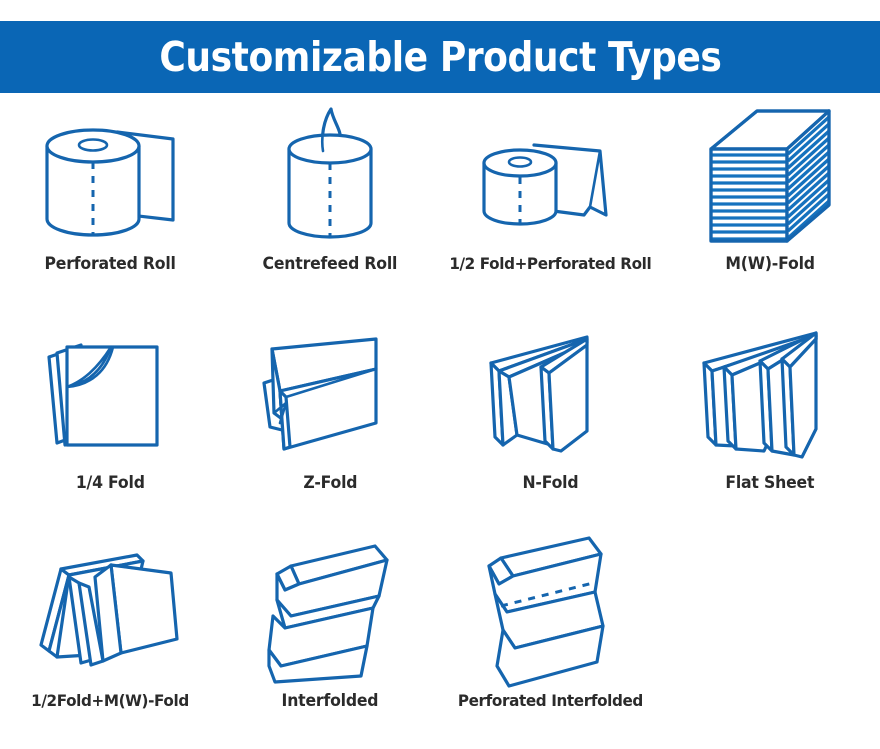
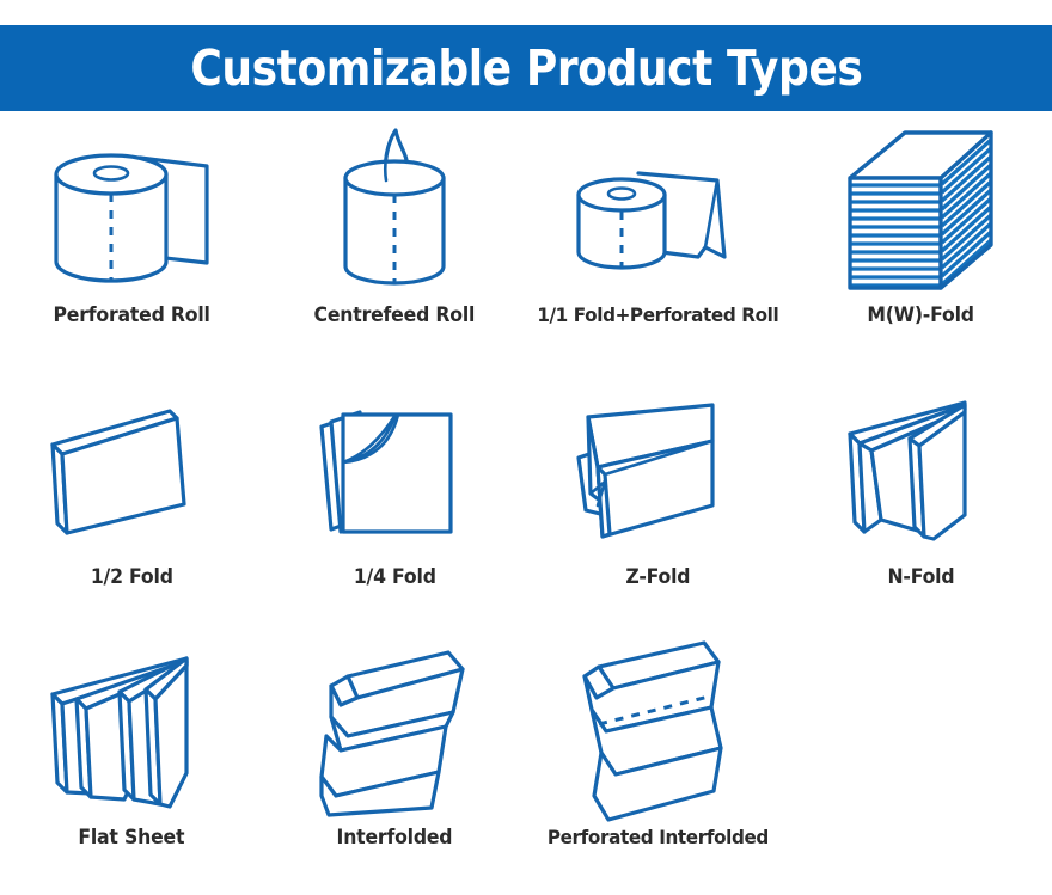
  Customizable Product Types
  Perforated Roll
  Centrefeed Roll
- 1/2 Fold+Perforated Roll
+ 1/1 Fold+Perforated Roll
  M(W)-Fold
+ 1/2 Fold
  1/4 Fold
  Z-Fold
  N-Fold
  Flat Sheet
- 1/2Fold+M(W)-Fold
  Interfolded
  Perforated Interfolded
